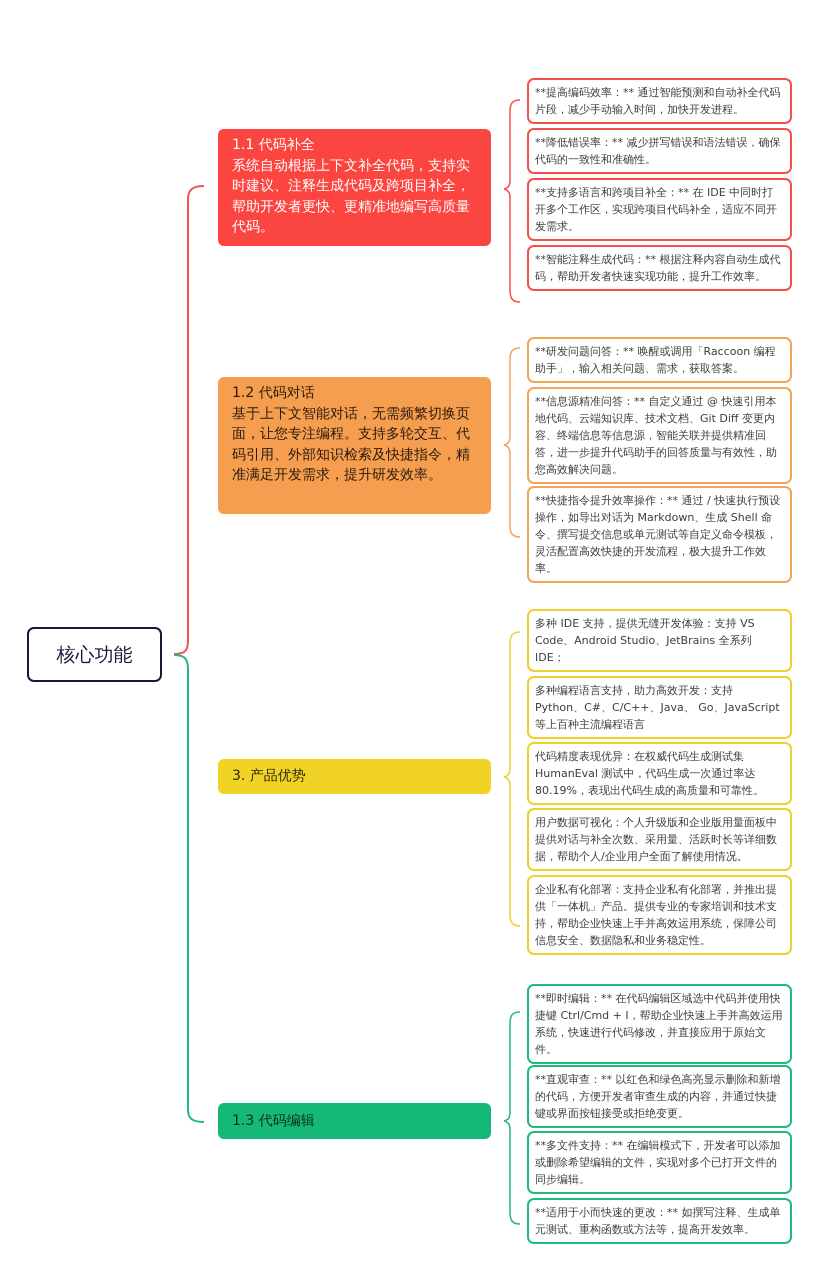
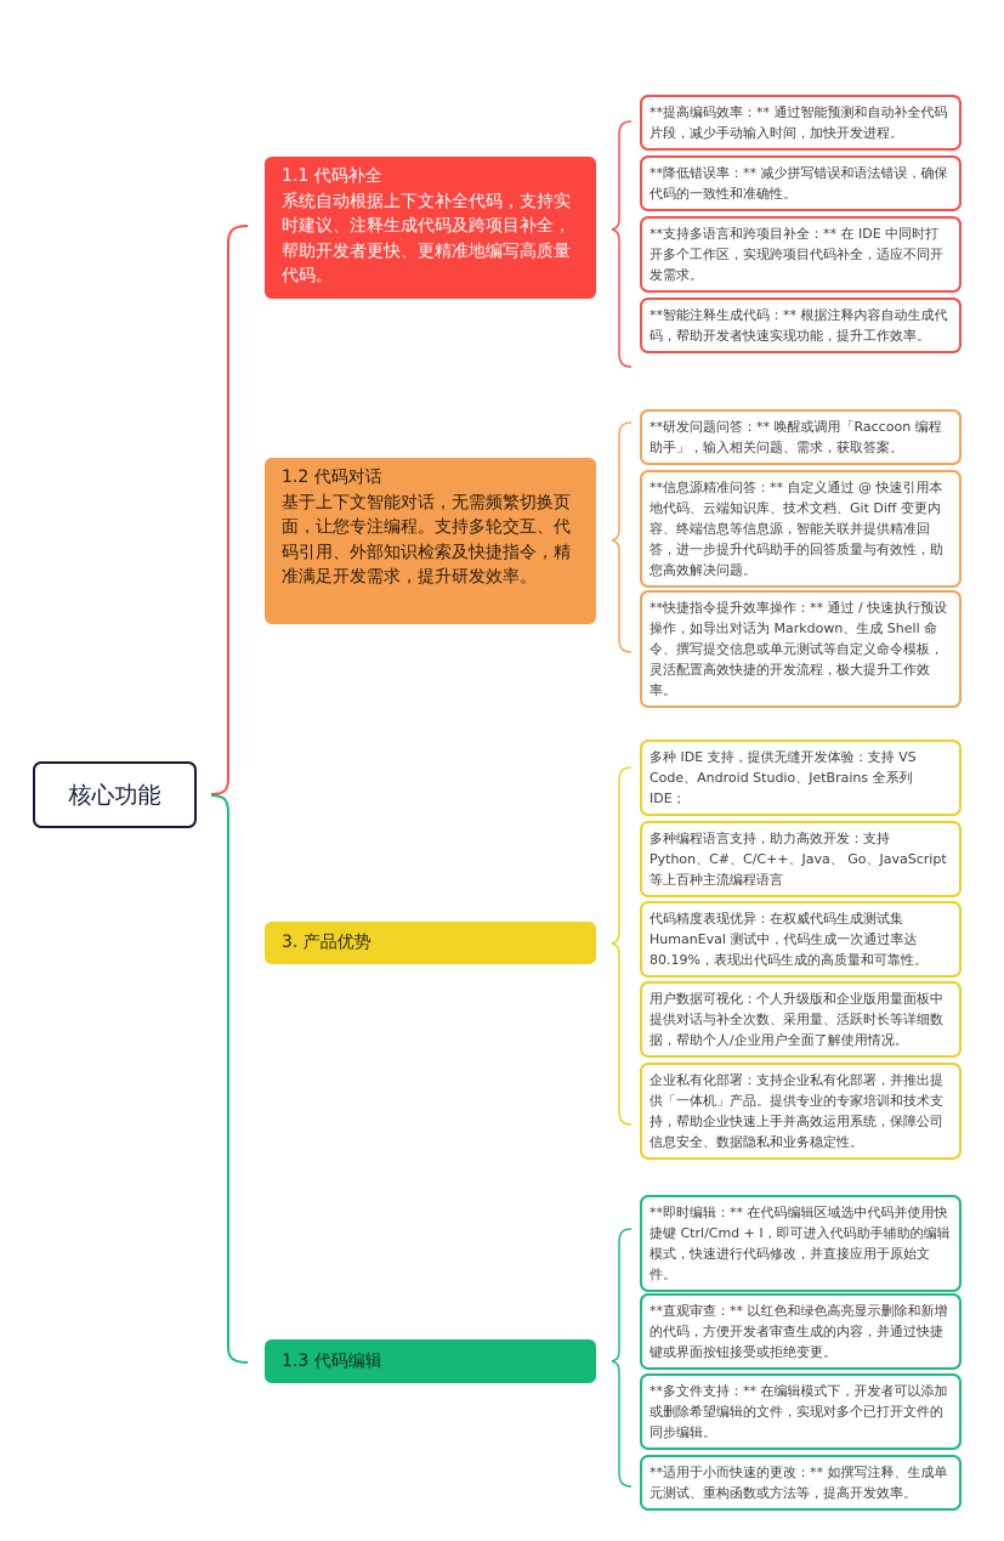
  核心功能
  1.1 代码补全
  系统自动根据上下文补全代码，支持实时建议、注释生成代码及跨项目补全，帮助开发者更快、更精准地编写高质量代码。
  **提高编码效率：** 通过智能预测和自动补全代码片段，减少手动输入时间，加快开发进程。
  **降低错误率：** 减少拼写错误和语法错误，确保代码的一致性和准确性。
  **支持多语言和跨项目补全：** 在 IDE 中同时打开多个工作区，实现跨项目代码补全，适应不同开发需求。
  **智能注释生成代码：** 根据注释内容自动生成代码，帮助开发者快速实现功能，提升工作效率。
  1.2 代码对话
  基于上下文智能对话，无需频繁切换页面，让您专注编程。支持多轮交互、代码引用、外部知识检索及快捷指令，精准满足开发需求，提升研发效率。
  **研发问题问答：** 唤醒或调用「Raccoon 编程助手」，输入相关问题、需求，获取答案。
  **信息源精准问答：** 自定义通过 @ 快速引用本地代码、云端知识库、技术文档、Git Diff 变更内容、终端信息等信息源，智能关联并提供精准回答，进一步提升代码助手的回答质量与有效性，助您高效解决问题。
  **快捷指令提升效率操作：** 通过 / 快速执行预设操作，如导出对话为 Markdown、生成 Shell 命令、撰写提交信息或单元测试等自定义命令模板，灵活配置高效快捷的开发流程，极大提升工作效率。
  3. 产品优势
  多种 IDE 支持，提供无缝开发体验：支持 VS Code、Android Studio、JetBrains 全系列 IDE；
  多种编程语言支持，助力高效开发：支持 Python、C#、C/C++、Java、 Go、JavaScript 等上百种主流编程语言
  代码精度表现优异：在权威代码生成测试集 HumanEval 测试中，代码生成一次通过率达 80.19%，表现出代码生成的高质量和可靠性。
  用户数据可视化：个人升级版和企业版用量面板中提供对话与补全次数、采用量、活跃时长等详细数据，帮助个人/企业用户全面了解使用情况。
  企业私有化部署：支持企业私有化部署，并推出提供「一体机」产品。提供专业的专家培训和技术支持，帮助企业快速上手并高效运用系统，保障公司信息安全、数据隐私和业务稳定性。
  1.3 代码编辑
- **即时编辑：** 在代码编辑区域选中代码并使用快捷键 Ctrl/Cmd + I，帮助企业快速上手并高效运用系统，快速进行代码修改，并直接应用于原始文件。
+ **即时编辑：** 在代码编辑区域选中代码并使用快捷键 Ctrl/Cmd + I，即可进入代码助手辅助的编辑模式，快速进行代码修改，并直接应用于原始文件。
  **直观审查：** 以红色和绿色高亮显示删除和新增的代码，方便开发者审查生成的内容，并通过快捷键或界面按钮接受或拒绝变更。
  **多文件支持：** 在编辑模式下，开发者可以添加或删除希望编辑的文件，实现对多个已打开文件的同步编辑。
  **适用于小而快速的更改：** 如撰写注释、生成单元测试、重构函数或方法等，提高开发效率。
